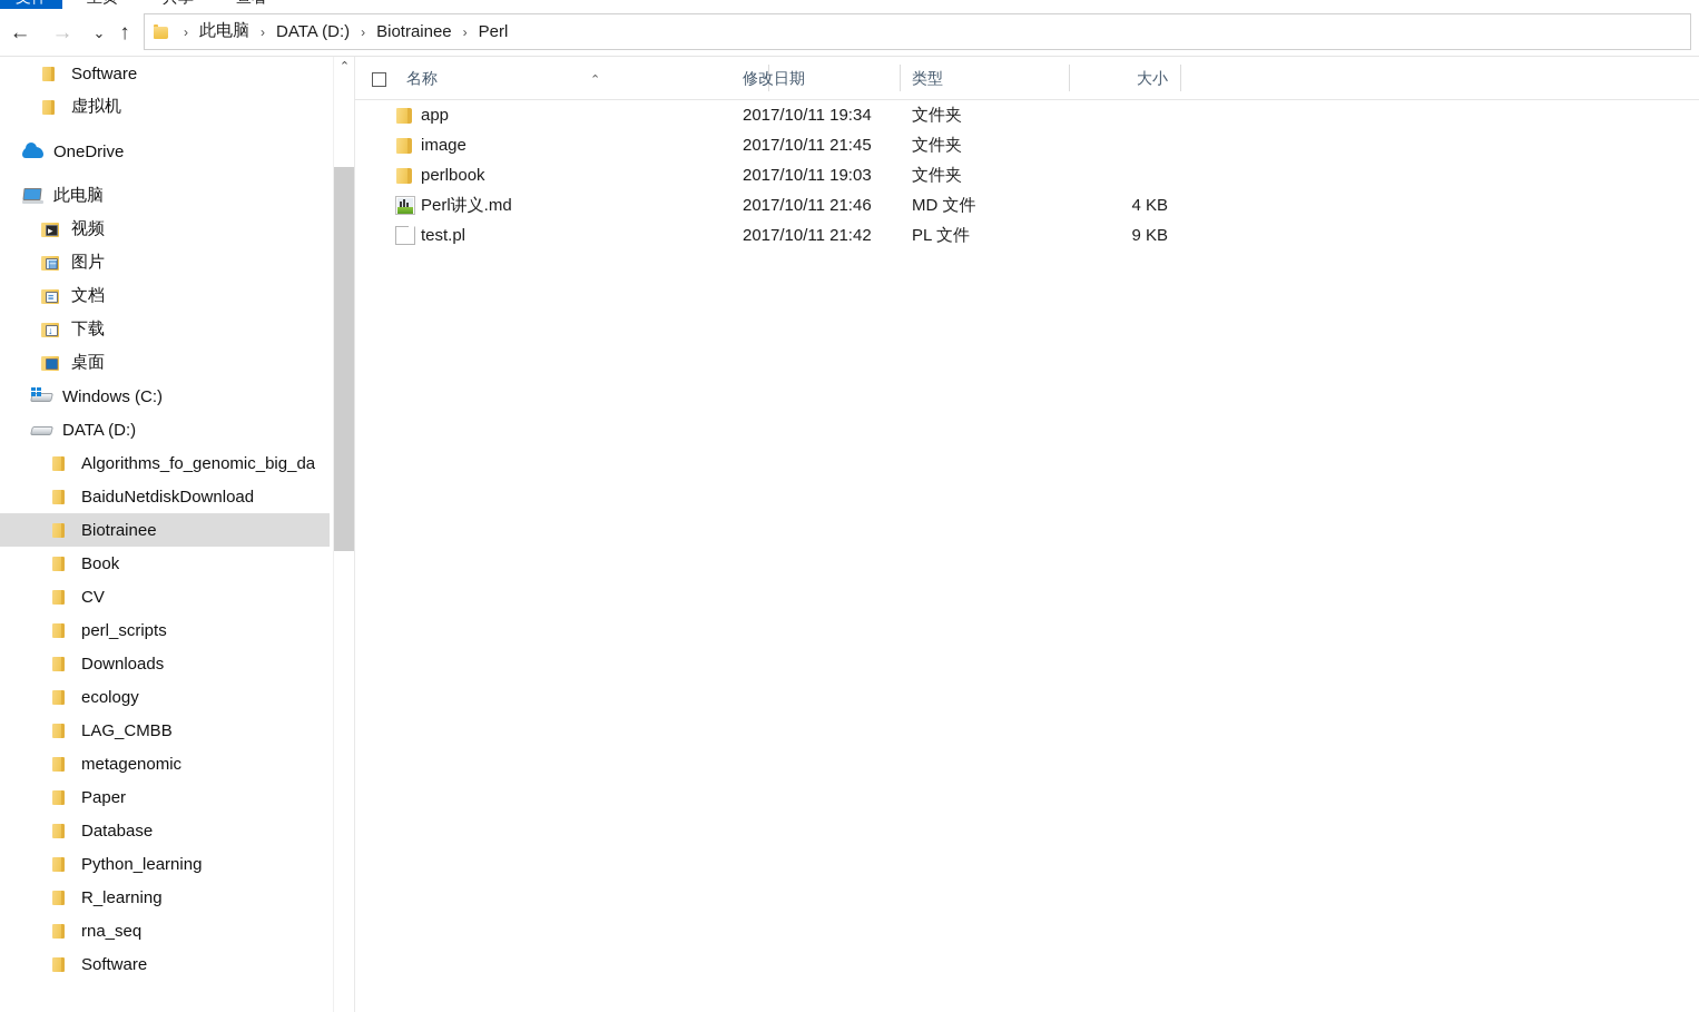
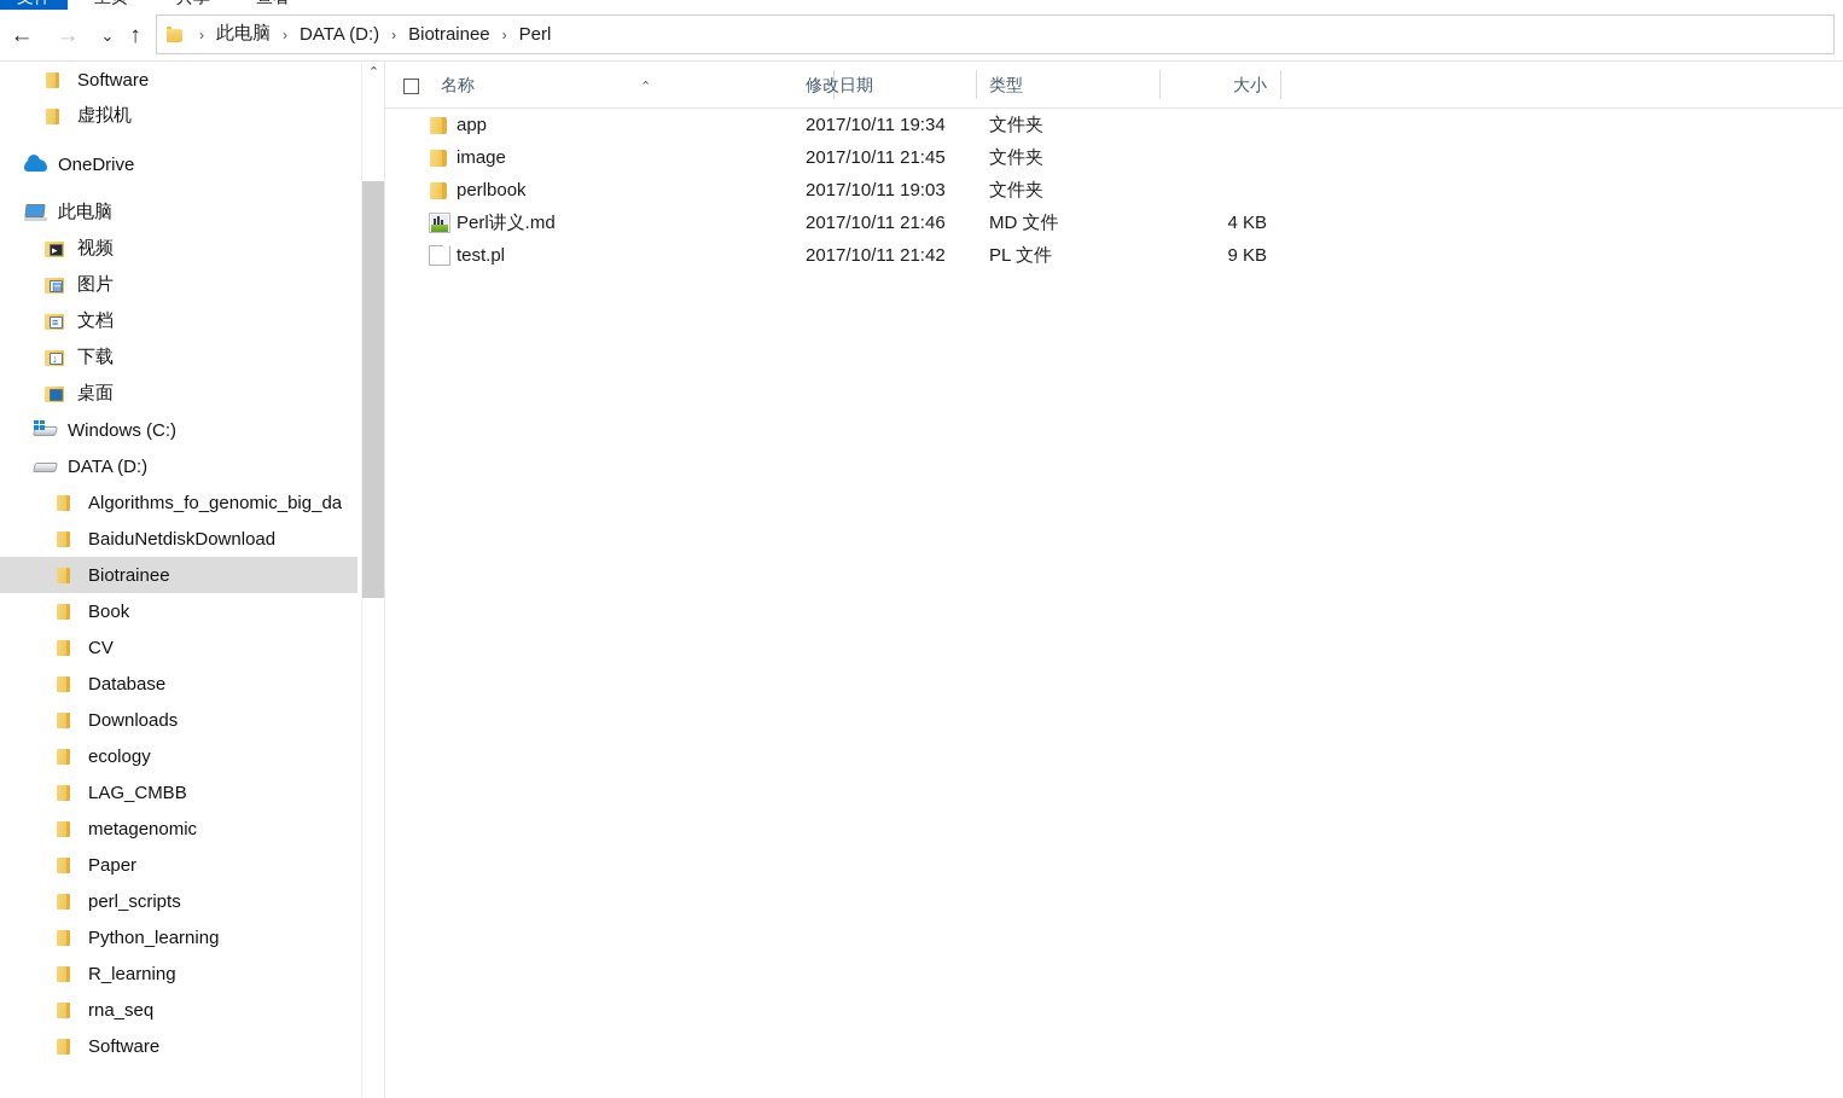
  ←
  →
  ⌄
  ↑
  ›
  此电脑
  ›
  DATA (D:)
  ›
  Biotrainee
  ›
  Perl
  Software
  虚拟机
  OneDrive
  此电脑
  ▸
  视频
  ▤
  图片
  ≡
  文档
  ↓
  下载
  桌面
  Windows (C:)
  DATA (D:)
  Algorithms_fo_genomic_big_da
  BaiduNetdiskDownload
  Biotrainee
  Book
  CV
- perl_scripts
+ Database
  Downloads
  ecology
  LAG_CMBB
  metagenomic
  Paper
- Database
+ perl_scripts
  Python_learning
  R_learning
  rna_seq
  Software
  ⌃
  名称
  ⌃
  修改日期
  类型
  大小
  app
  2017/10/11 19:34
  文件夹
  image
  2017/10/11 21:45
  文件夹
  perlbook
  2017/10/11 19:03
  文件夹
  Perl讲义.md
  2017/10/11 21:46
  MD 文件
  4 KB
  test.pl
  2017/10/11 21:42
  PL 文件
  9 KB
